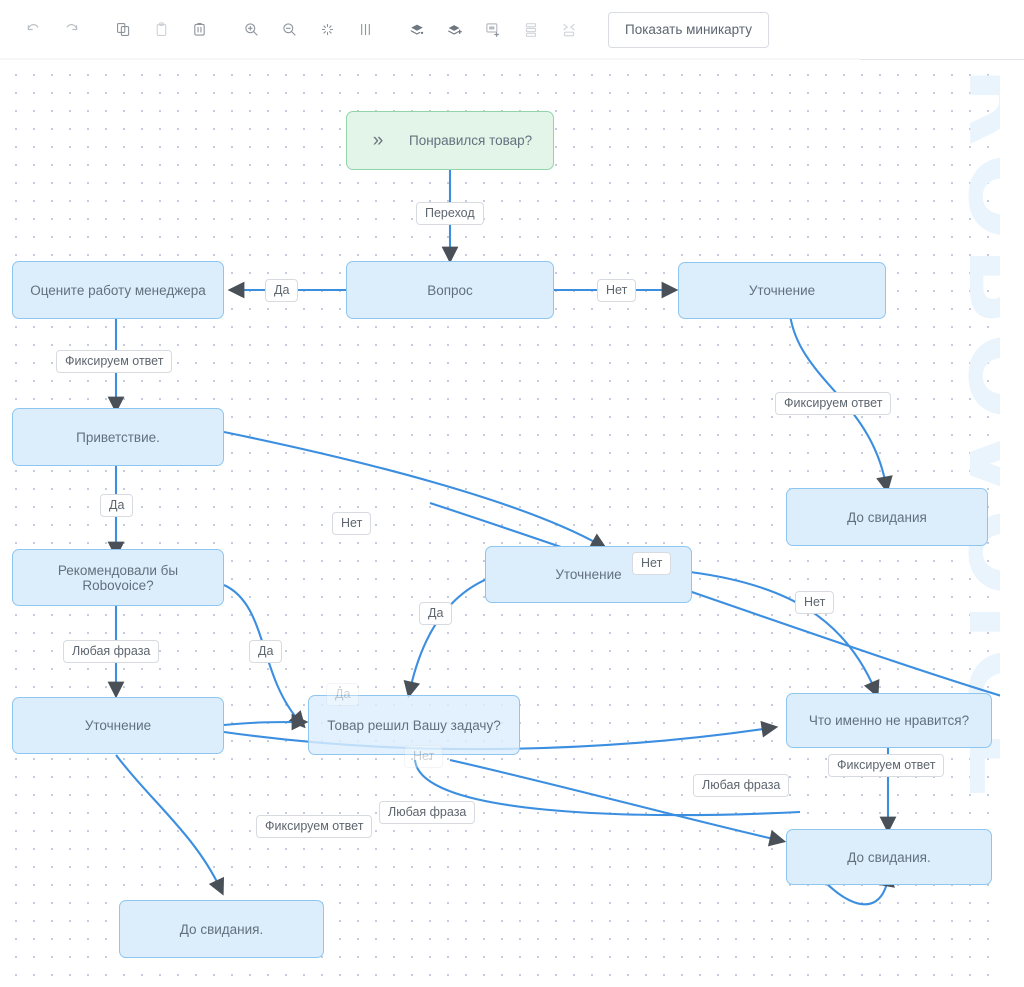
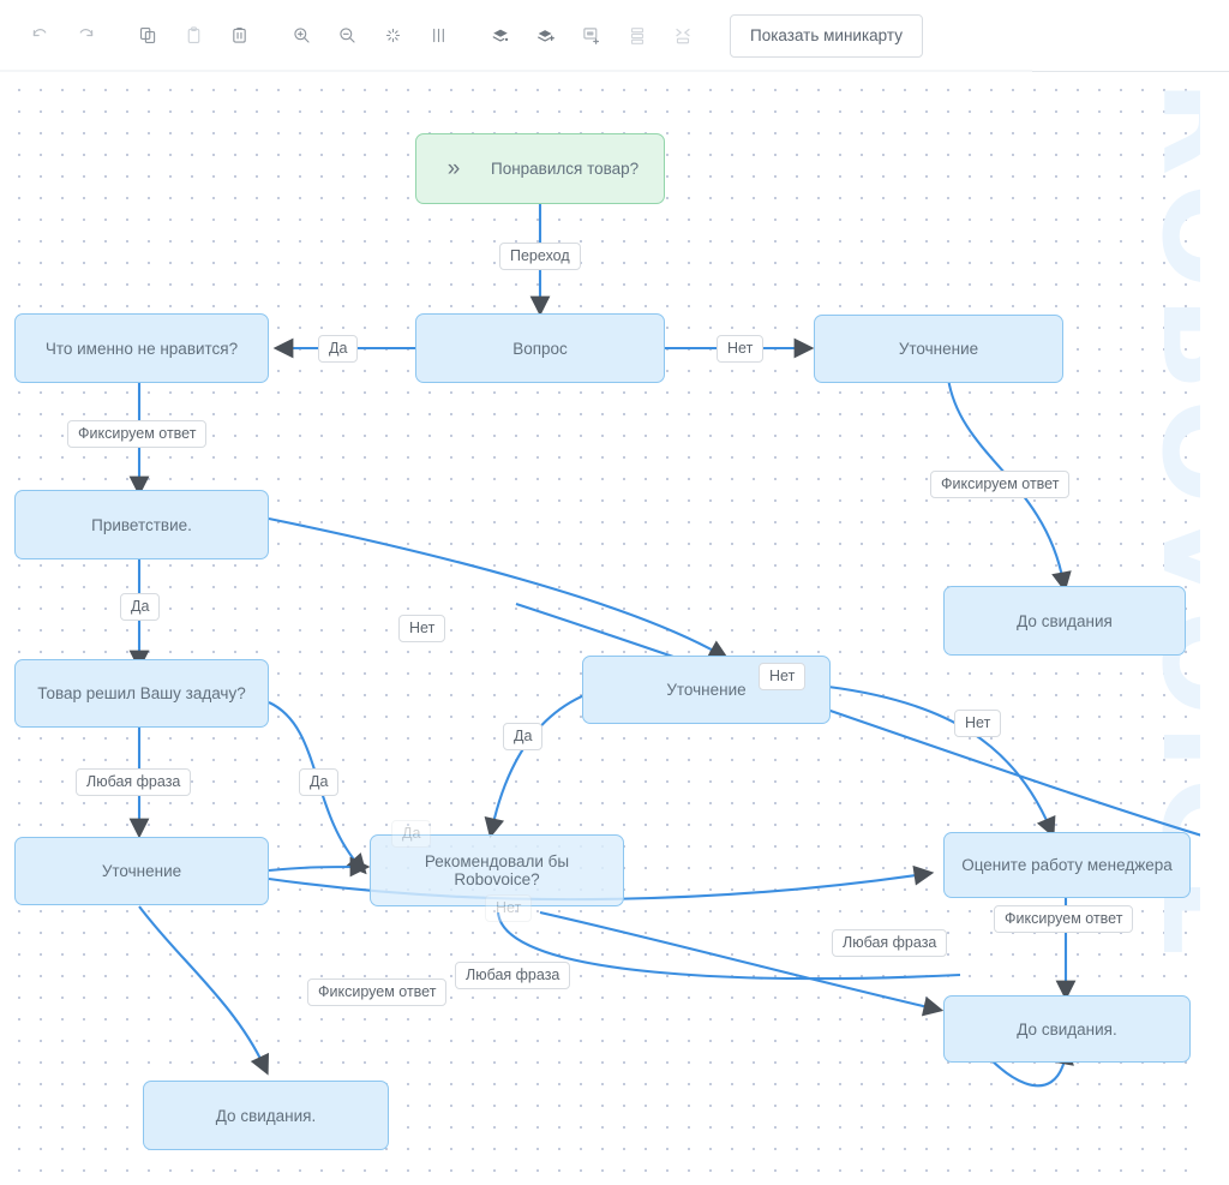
  Показать миникарту
  »
  Понравился товар?
- Оцените работу менеджера
+ Что именно не нравится?
  Вопрос
  Уточнение
  Приветствие.
  До свидания
- Рекомендовали бы Robovoice?
+ Товар решил Вашу задачу?
  Уточнение
- Что именно не нравится?
+ Оцените работу менеджера
  Уточнение
- Товар решил Вашу задачу?
+ Рекомендовали бы Robovoice?
  До свидания.
  До свидания.
  Переход
  Да
  Нет
  Фиксируем ответ
  Фиксируем ответ
  Да
  Нет
  Нет
  Нет
  Да
  Да
  Да
  Нет
  Любая фраза
  Любая фраза
  Любая фраза
  Фиксируем ответ
  Фиксируем ответ
